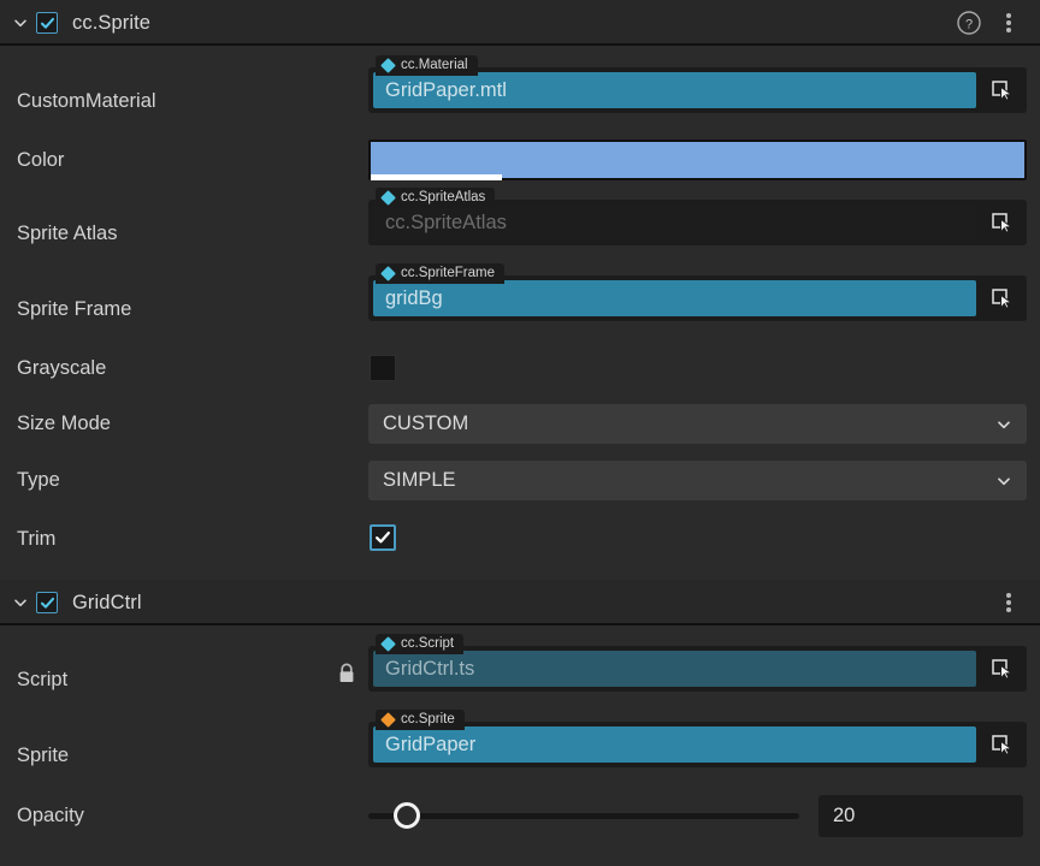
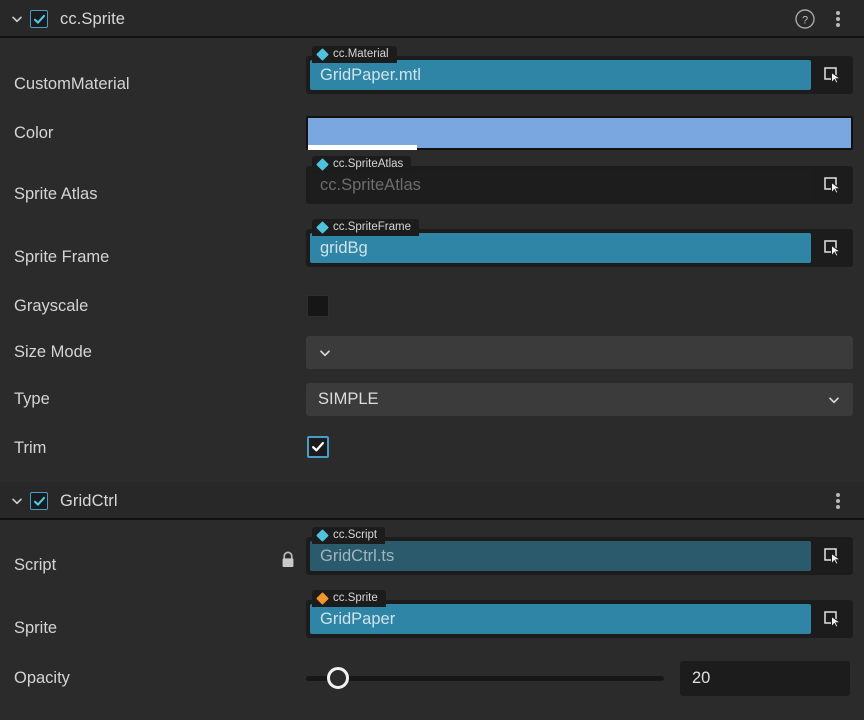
  cc.Sprite
  ?
  CustomMaterial
  cc.Material
  GridPaper.mtl
  Color
  Sprite Atlas
  cc.SpriteAtlas
  cc.SpriteAtlas
  Sprite Frame
  cc.SpriteFrame
  gridBg
  Grayscale
  Size Mode
- CUSTOM
  Type
  SIMPLE
  Trim
  GridCtrl
  Script
  cc.Script
  GridCtrl.ts
  Sprite
  cc.Sprite
  GridPaper
  Opacity
  20
